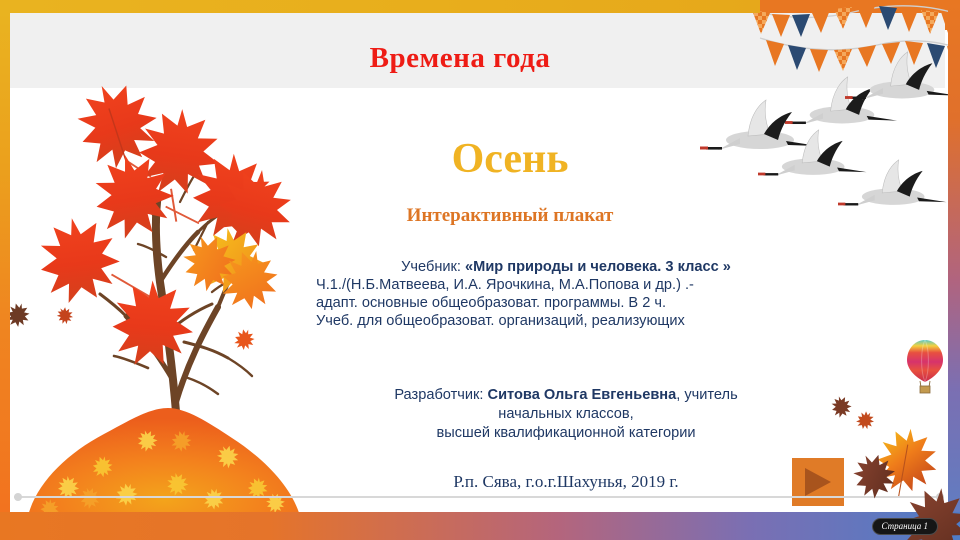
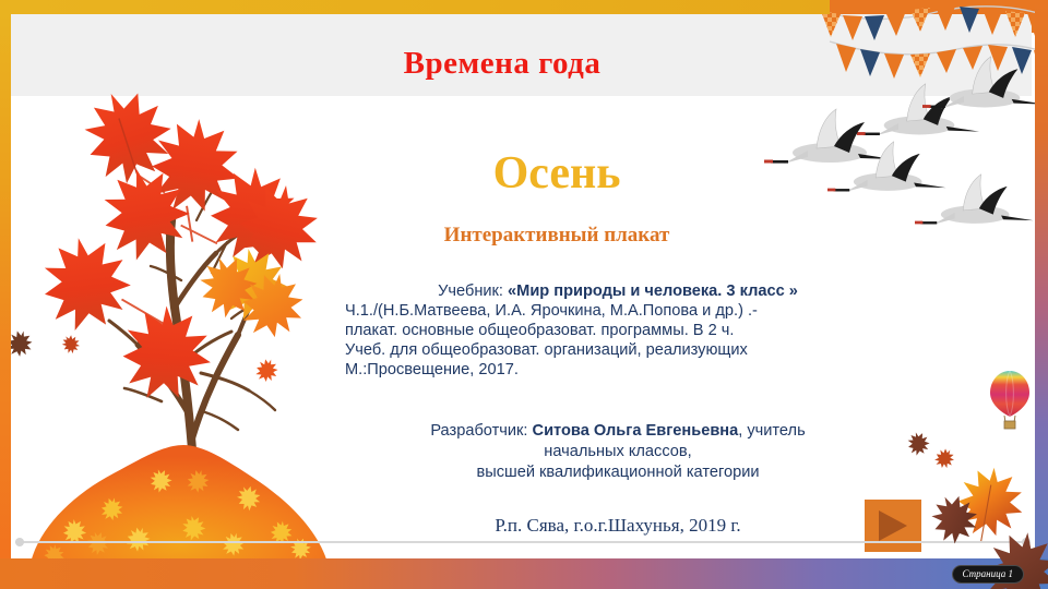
  Времена года
  Осень
  Интерактивный плакат
  Учебник: «Мир природы и человека. 3 класс »
  Ч.1./(Н.Б.Матвеева, И.А. Ярочкина, М.А.Попова и др.) .-
- адапт. основные общеобразоват. программы. В 2 ч.
+ плакат. основные общеобразоват. программы. В 2 ч.
  Учеб. для общеобразоват. организаций, реализующих
+ М.:Просвещение, 2017.
  Разработчик: Ситова Ольга Евгеньевна, учитель
  начальных классов,
  высшей квалификационной категории
  Р.п. Сява, г.о.г.Шахунья, 2019 г.
  Страница 1
